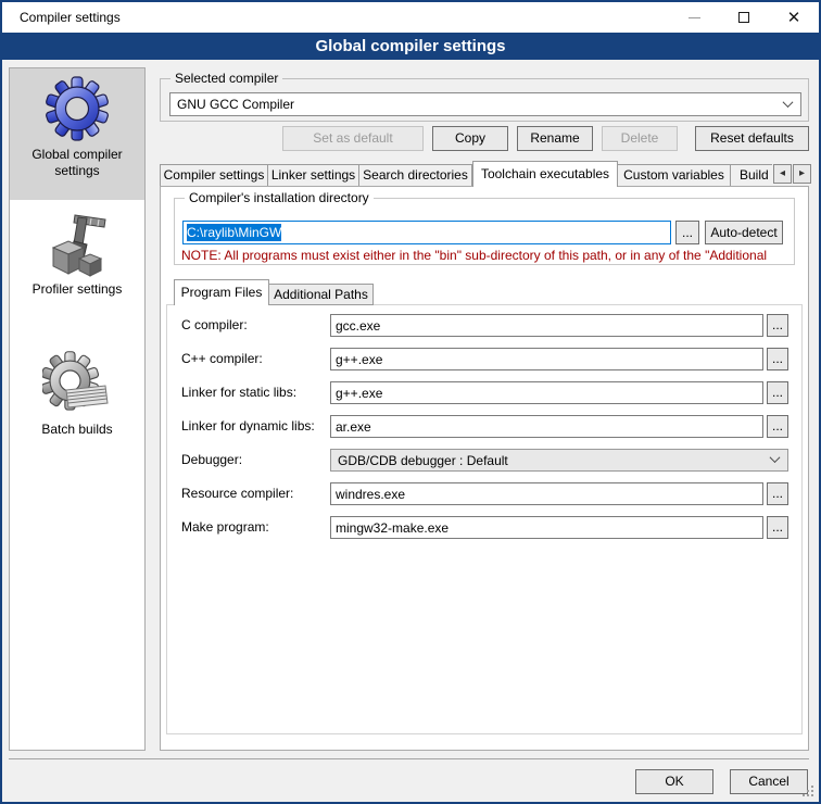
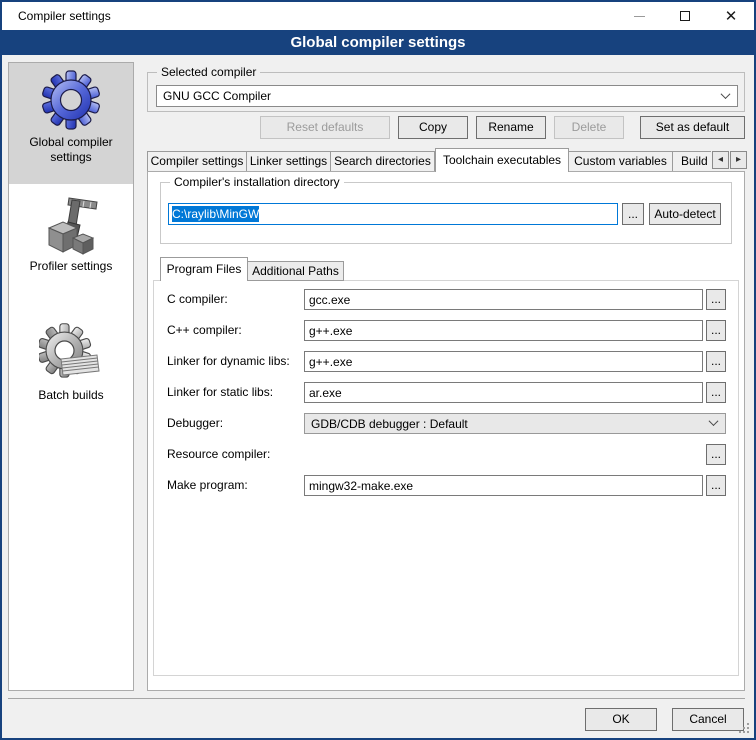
  Compiler settings
  ✕
  Global compiler settings
  Global compiler
  settings
  Profiler settings
  Batch builds
  Selected compiler
  GNU GCC Compiler
- Set as default
+ Reset defaults
  Copy
  Rename
  Delete
- Reset defaults
+ Set as default
  Compiler settings
  Linker settings
  Search directories
  Toolchain executables
  Custom variables
  ◂
  ▸
  Compiler's installation directory
  C:\raylib\MinGW
  ...
  Auto-detect
- NOTE: All programs must exist either in the "bin" sub-directory of this path, or in any of the "Additional
  Program Files
  Additional Paths
  C compiler:
  gcc.exe
  ...
  C++ compiler:
  g++.exe
  ...
- Linker for static libs:
+ Linker for dynamic libs:
  g++.exe
  ...
- Linker for dynamic libs:
+ Linker for static libs:
  ar.exe
  ...
  Debugger:
  GDB/CDB debugger : Default
  Resource compiler:
- windres.exe
  ...
  Make program:
  mingw32-make.exe
  ...
  OK
  Cancel
